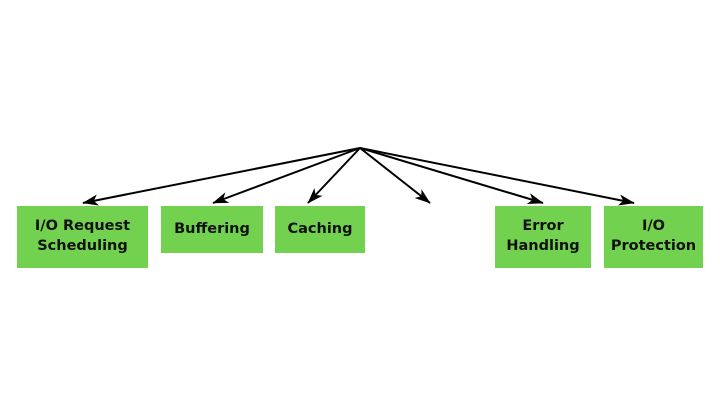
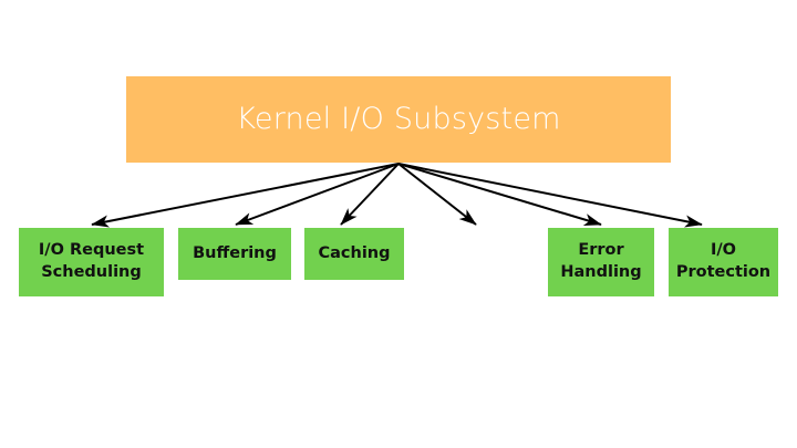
+ Kernel I/O Subsystem
  I/O Request Scheduling
  Buffering
  Caching
  Error Handling
  I/O Protection
